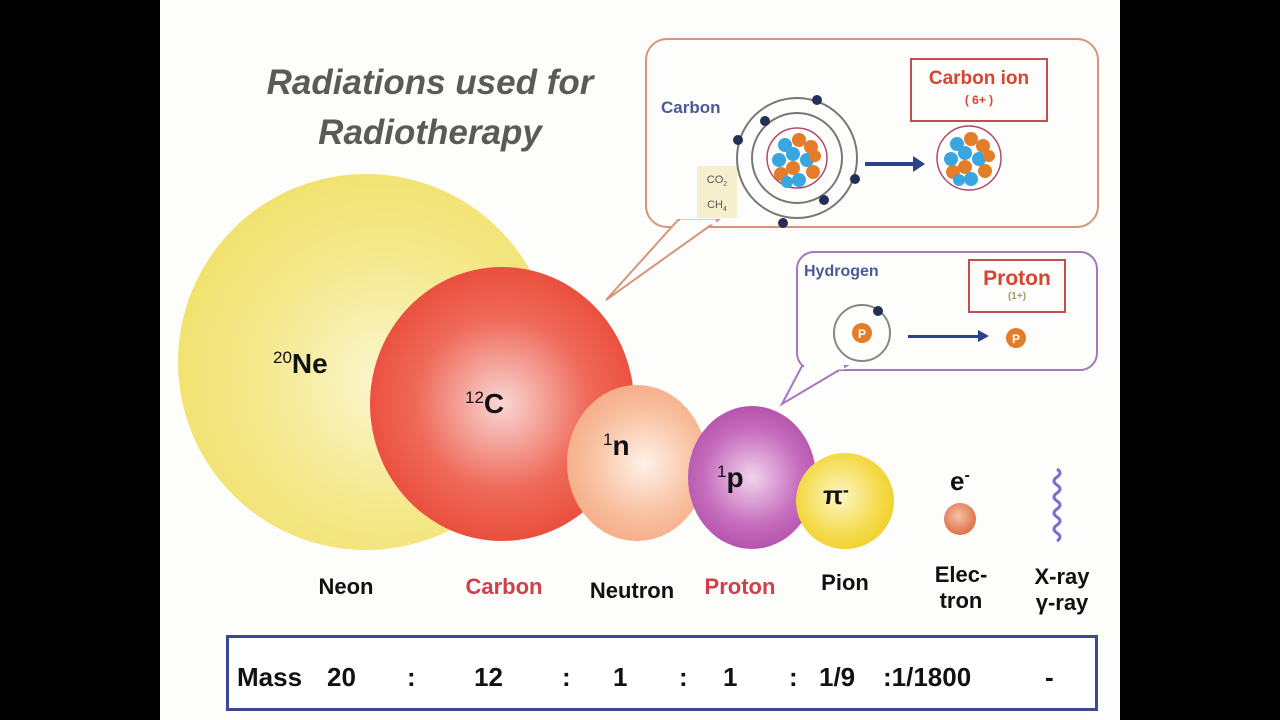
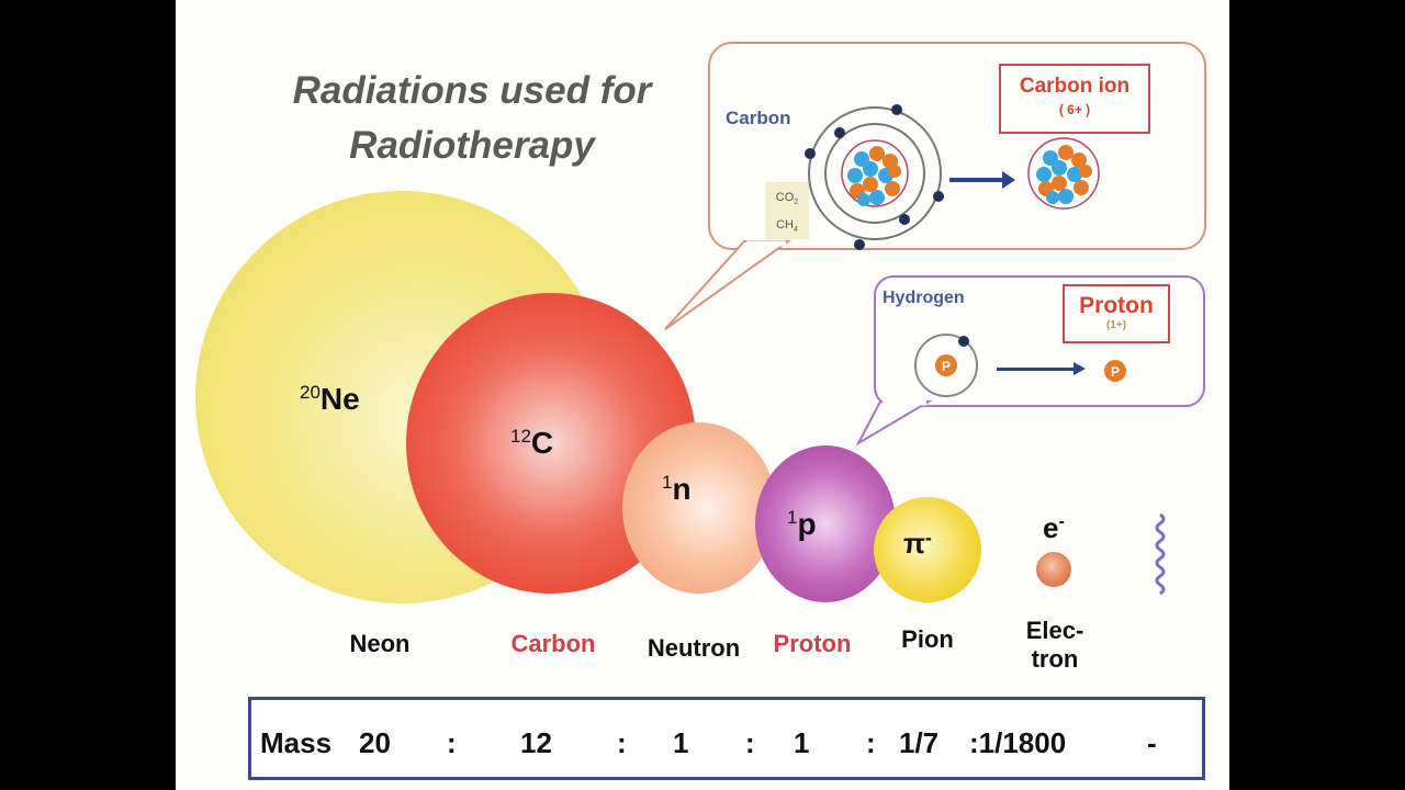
  Radiations used for
  Radiotherapy
  Carbon
  Carbon ion
  ( 6+ )
  Hydrogen
  P
  P
  Proton
  (1+)
  20Ne
  12C
  1n
  1p
  π-
  e-
  Neon
  Carbon
  Neutron
  Proton
  Pion
  Elec-
  tron
- X-ray
- γ-ray
  Mass
  20
  :
  12
  :
  1
  :
  1
  :
- 1/9
+ 1/7
  :1/1800
  -
